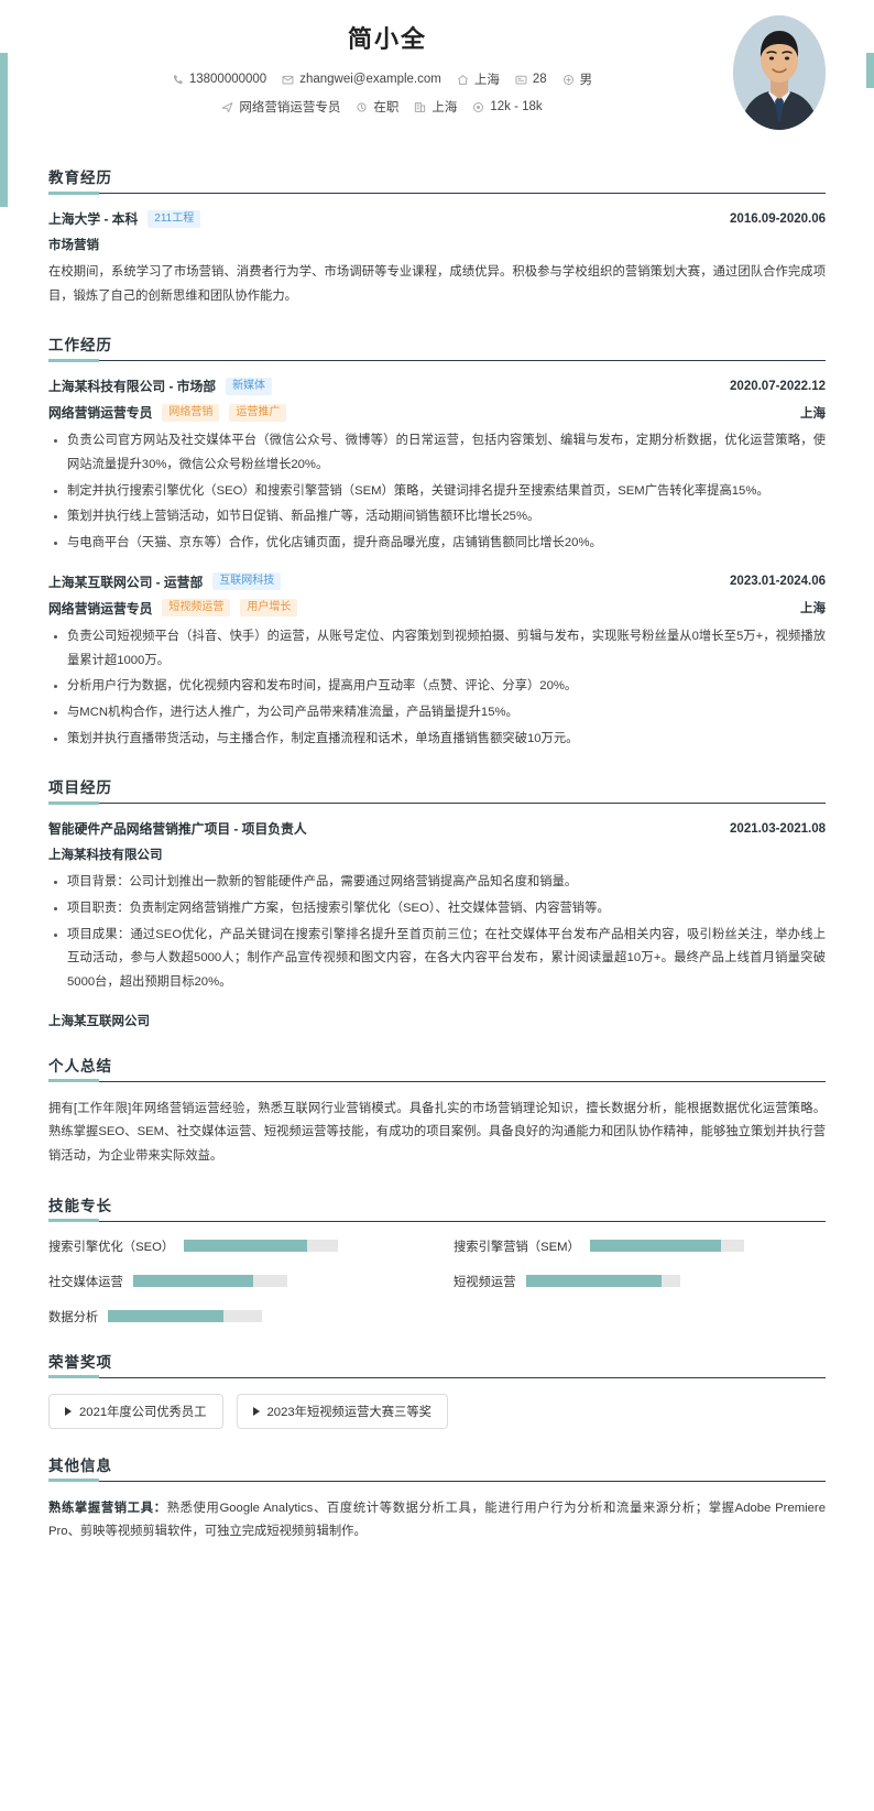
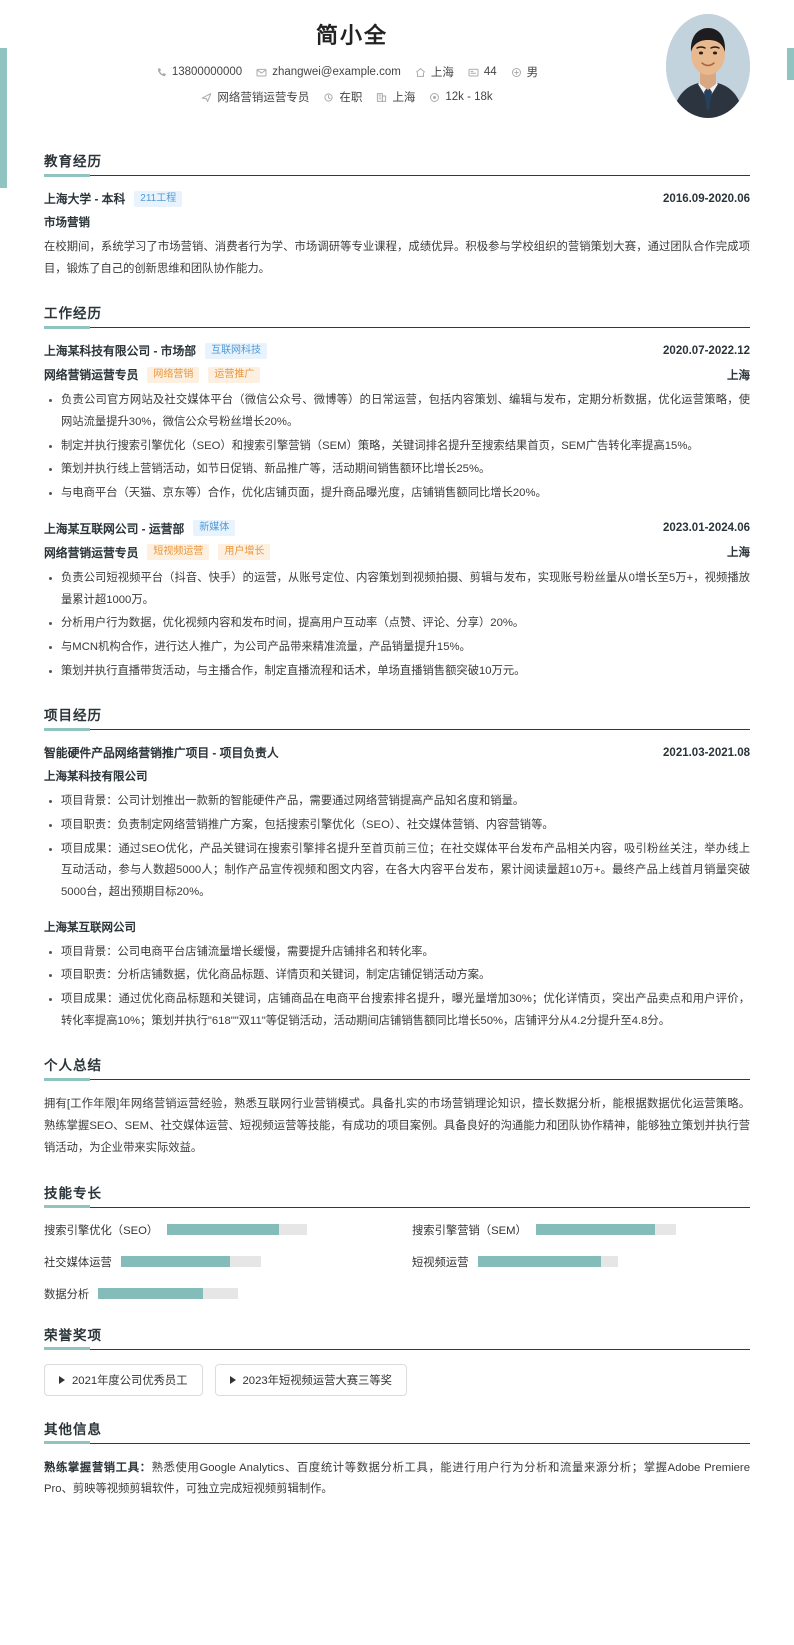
  简小全
  13800000000
  zhangwei@example.com
  上海
- 28
+ 44
  男
  网络营销运营专员
  在职
  上海
  12k - 18k
  教育经历
  上海大学 - 本科
  211工程
  2016.09-2020.06
  市场营销
  在校期间，系统学习了市场营销、消费者行为学、市场调研等专业课程，成绩优异。积极参与学校组织的营销策划大赛，通过团队合作完成项目，锻炼了自己的创新思维和团队协作能力。
  工作经历
  上海某科技有限公司 - 市场部
- 新媒体
+ 互联网科技
  2020.07-2022.12
  网络营销运营专员
  网络营销
  运营推广
  上海
  负责公司官方网站及社交媒体平台（微信公众号、微博等）的日常运营，包括内容策划、编辑与发布，定期分析数据，优化运营策略，使网站流量提升30%，微信公众号粉丝增长20%。
  制定并执行搜索引擎优化（SEO）和搜索引擎营销（SEM）策略，关键词排名提升至搜索结果首页，SEM广告转化率提高15%。
  策划并执行线上营销活动，如节日促销、新品推广等，活动期间销售额环比增长25%。
  与电商平台（天猫、京东等）合作，优化店铺页面，提升商品曝光度，店铺销售额同比增长20%。
  上海某互联网公司 - 运营部
- 互联网科技
+ 新媒体
  2023.01-2024.06
  网络营销运营专员
  短视频运营
  用户增长
  上海
  负责公司短视频平台（抖音、快手）的运营，从账号定位、内容策划到视频拍摄、剪辑与发布，实现账号粉丝量从0增长至5万+，视频播放量累计超1000万。
  分析用户行为数据，优化视频内容和发布时间，提高用户互动率（点赞、评论、分享）20%。
  与MCN机构合作，进行达人推广，为公司产品带来精准流量，产品销量提升15%。
  策划并执行直播带货活动，与主播合作，制定直播流程和话术，单场直播销售额突破10万元。
  项目经历
  智能硬件产品网络营销推广项目 - 项目负责人
  2021.03-2021.08
  上海某科技有限公司
  项目背景：公司计划推出一款新的智能硬件产品，需要通过网络营销提高产品知名度和销量。
  项目职责：负责制定网络营销推广方案，包括搜索引擎优化（SEO）、社交媒体营销、内容营销等。
  项目成果：通过SEO优化，产品关键词在搜索引擎排名提升至首页前三位；在社交媒体平台发布产品相关内容，吸引粉丝关注，举办线上互动活动，参与人数超5000人；制作产品宣传视频和图文内容，在各大内容平台发布，累计阅读量超10万+。最终产品上线首月销量突破5000台，超出预期目标20%。
  上海某互联网公司
+ 项目背景：公司电商平台店铺流量增长缓慢，需要提升店铺排名和转化率。
+ 项目职责：分析店铺数据，优化商品标题、详情页和关键词，制定店铺促销活动方案。
+ 项目成果：通过优化商品标题和关键词，店铺商品在电商平台搜索排名提升，曝光量增加30%；优化详情页，突出产品卖点和用户评价，转化率提高10%；策划并执行"618""双11"等促销活动，活动期间店铺销售额同比增长50%，店铺评分从4.2分提升至4.8分。
  个人总结
  拥有[工作年限]年网络营销运营经验，熟悉互联网行业营销模式。具备扎实的市场营销理论知识，擅长数据分析，能根据数据优化运营策略。熟练掌握SEO、SEM、社交媒体运营、短视频运营等技能，有成功的项目案例。具备良好的沟通能力和团队协作精神，能够独立策划并执行营销活动，为企业带来实际效益。
  技能专长
  搜索引擎优化（SEO）
  搜索引擎营销（SEM）
  社交媒体运营
  短视频运营
  数据分析
  荣誉奖项
  2021年度公司优秀员工
  2023年短视频运营大赛三等奖
  其他信息
  熟练掌握营销工具：熟悉使用Google Analytics、百度统计等数据分析工具，能进行用户行为分析和流量来源分析；掌握Adobe Premiere Pro、剪映等视频剪辑软件，可独立完成短视频剪辑制作。
